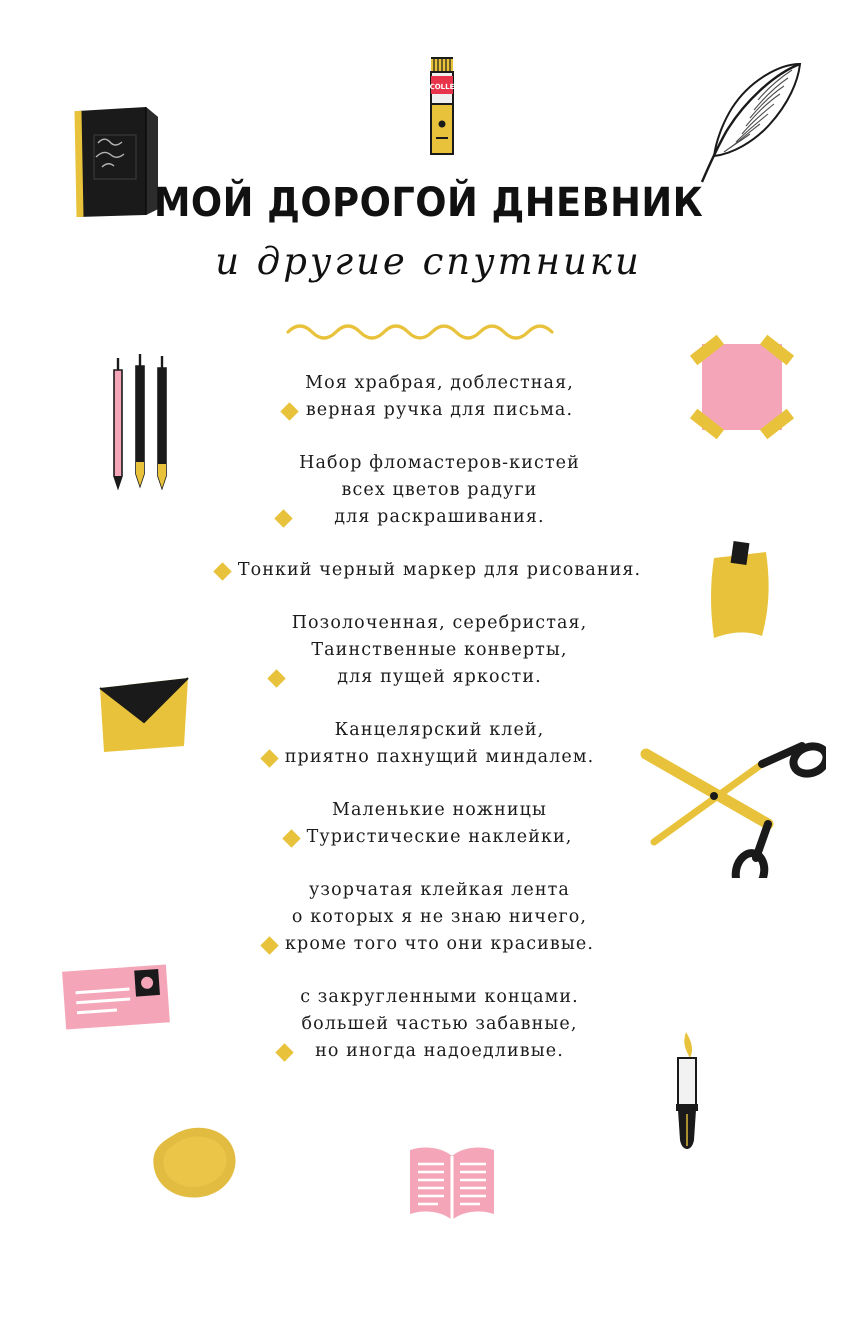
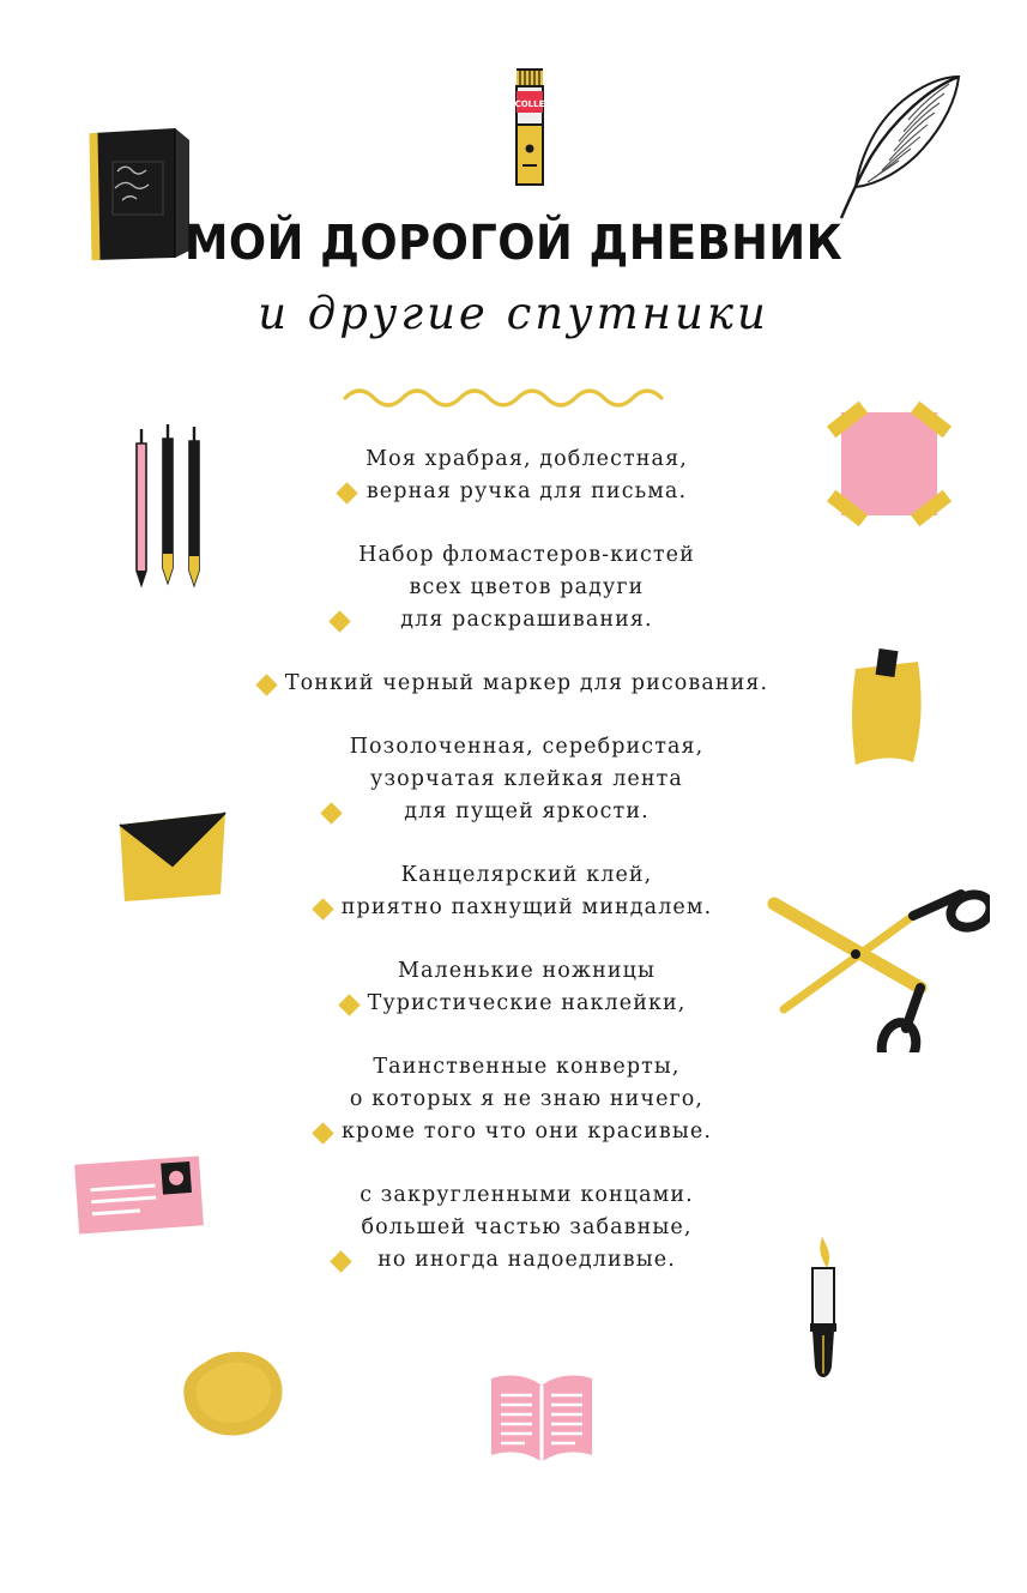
  COLLE
  МОЙ ДОРОГОЙ ДНЕВНИК
  и другие спутники
  Моя храбрая, доблестная,
  верная ручка для письма.
  Набор фломастеров-кистей
  всех цветов радуги
  для раскрашивания.
  Тонкий черный маркер для рисования.
  Позолоченная, серебристая,
- Таинственные конверты,
+ узорчатая клейкая лента
  для пущей яркости.
  Канцелярский клей,
  приятно пахнущий миндалем.
  Маленькие ножницы
  Туристические наклейки,
- узорчатая клейкая лента
+ Таинственные конверты,
  о которых я не знаю ничего,
  кроме того что они красивые.
  с закругленными концами.
  большей частью забавные,
  но иногда надоедливые.
